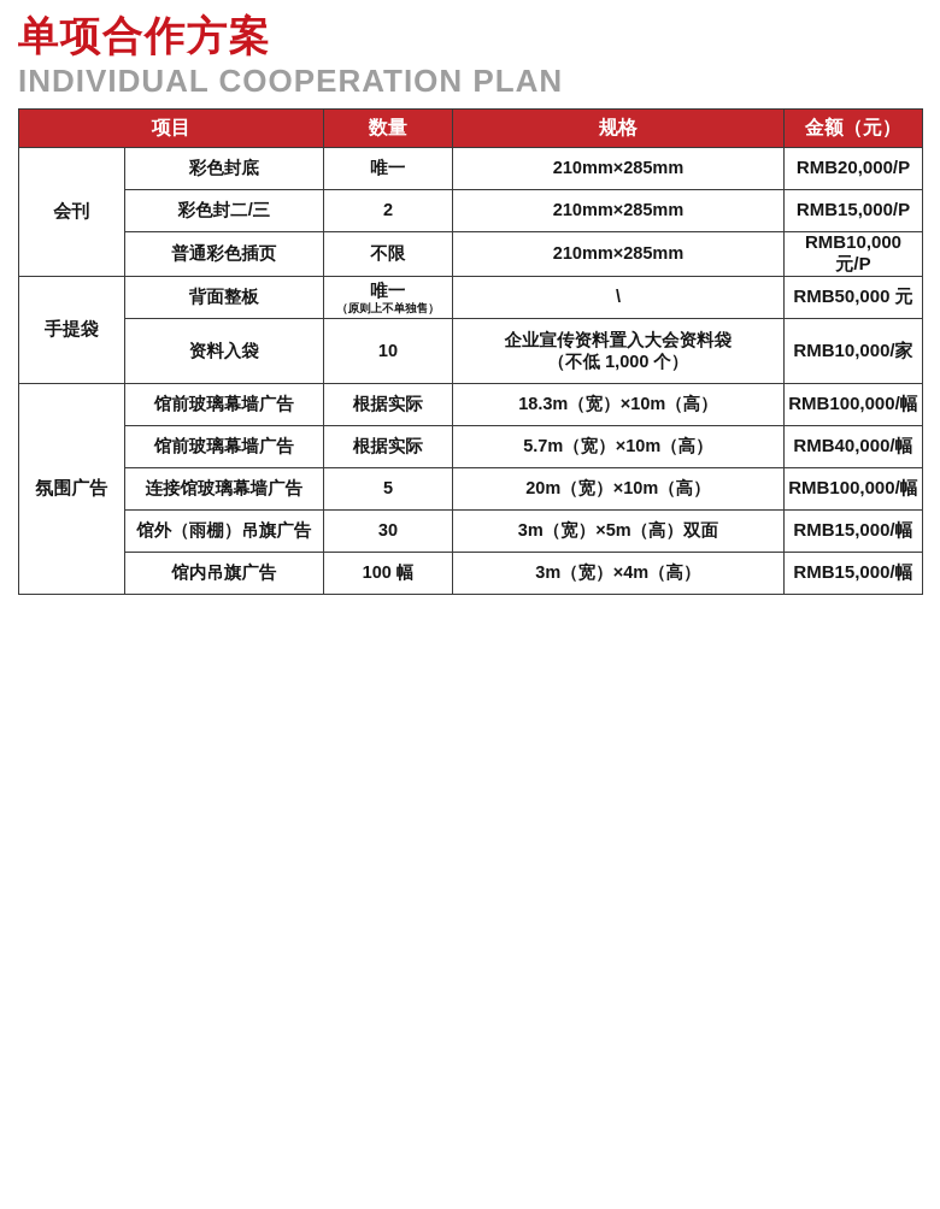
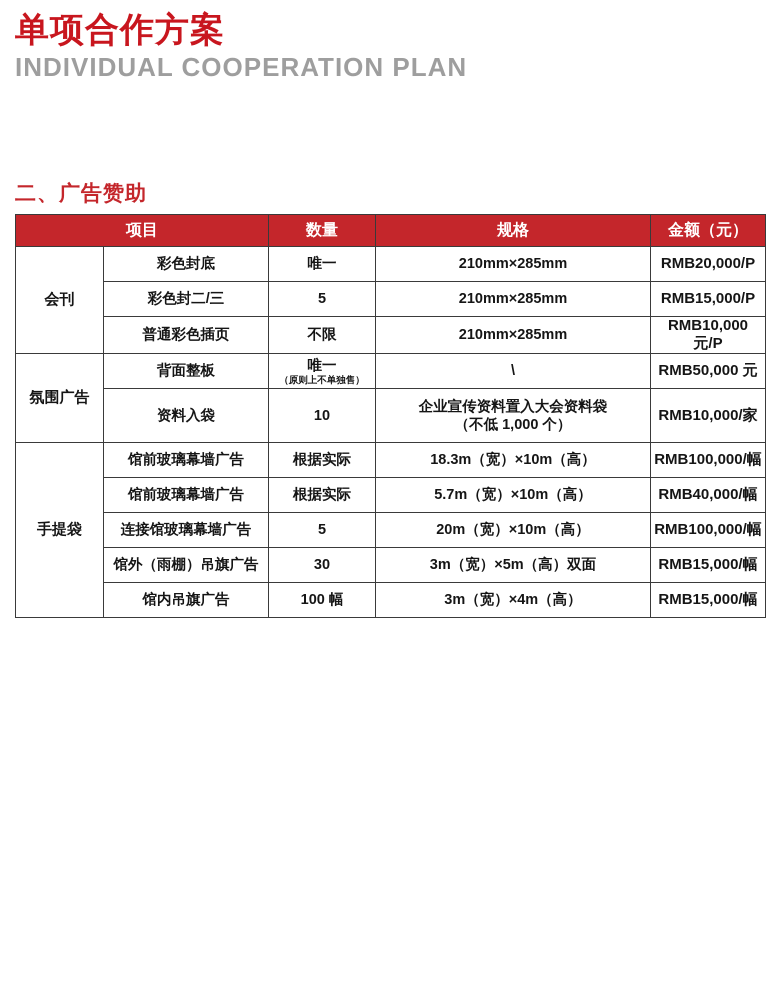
  单项合作方案
  INDIVIDUAL COOPERATION PLAN
+ 二、广告赞助
  项目	数量	规格	金额（元）
  会刊	彩色封底	唯一	210mm×285mm	RMB20,000/P
- 彩色封二/三	2	210mm×285mm	RMB15,000/P
+ 彩色封二/三	5	210mm×285mm	RMB15,000/P
  普通彩色插页	不限	210mm×285mm	RMB10,000 元/P
- 手提袋	背面整板	唯一 （原则上不单独售）	\	RMB50,000 元
+ 氛围广告	背面整板	唯一 （原则上不单独售）	\	RMB50,000 元
  资料入袋	10	企业宣传资料置入大会资料袋 （不低 1,000 个）	RMB10,000/家
- 氛围广告	馆前玻璃幕墙广告	根据实际	18.3m（宽）×10m（高）	RMB100,000/幅
+ 手提袋	馆前玻璃幕墙广告	根据实际	18.3m（宽）×10m（高）	RMB100,000/幅
  馆前玻璃幕墙广告	根据实际	5.7m（宽）×10m（高）	RMB40,000/幅
  连接馆玻璃幕墙广告	5	20m（宽）×10m（高）	RMB100,000/幅
  馆外（雨棚）吊旗广告	30	3m（宽）×5m（高）双面	RMB15,000/幅
  馆内吊旗广告	100 幅	3m（宽）×4m（高）	RMB15,000/幅
